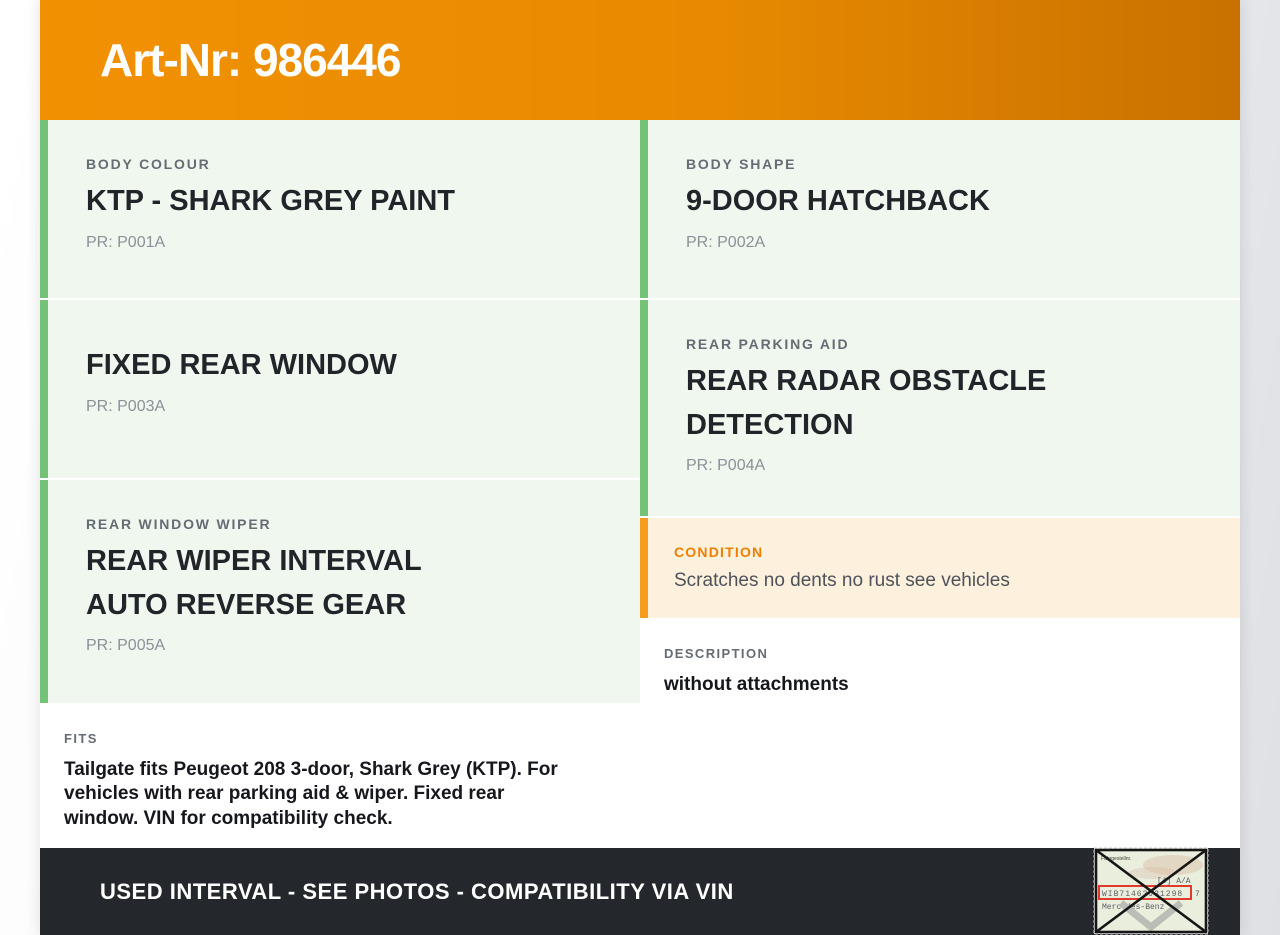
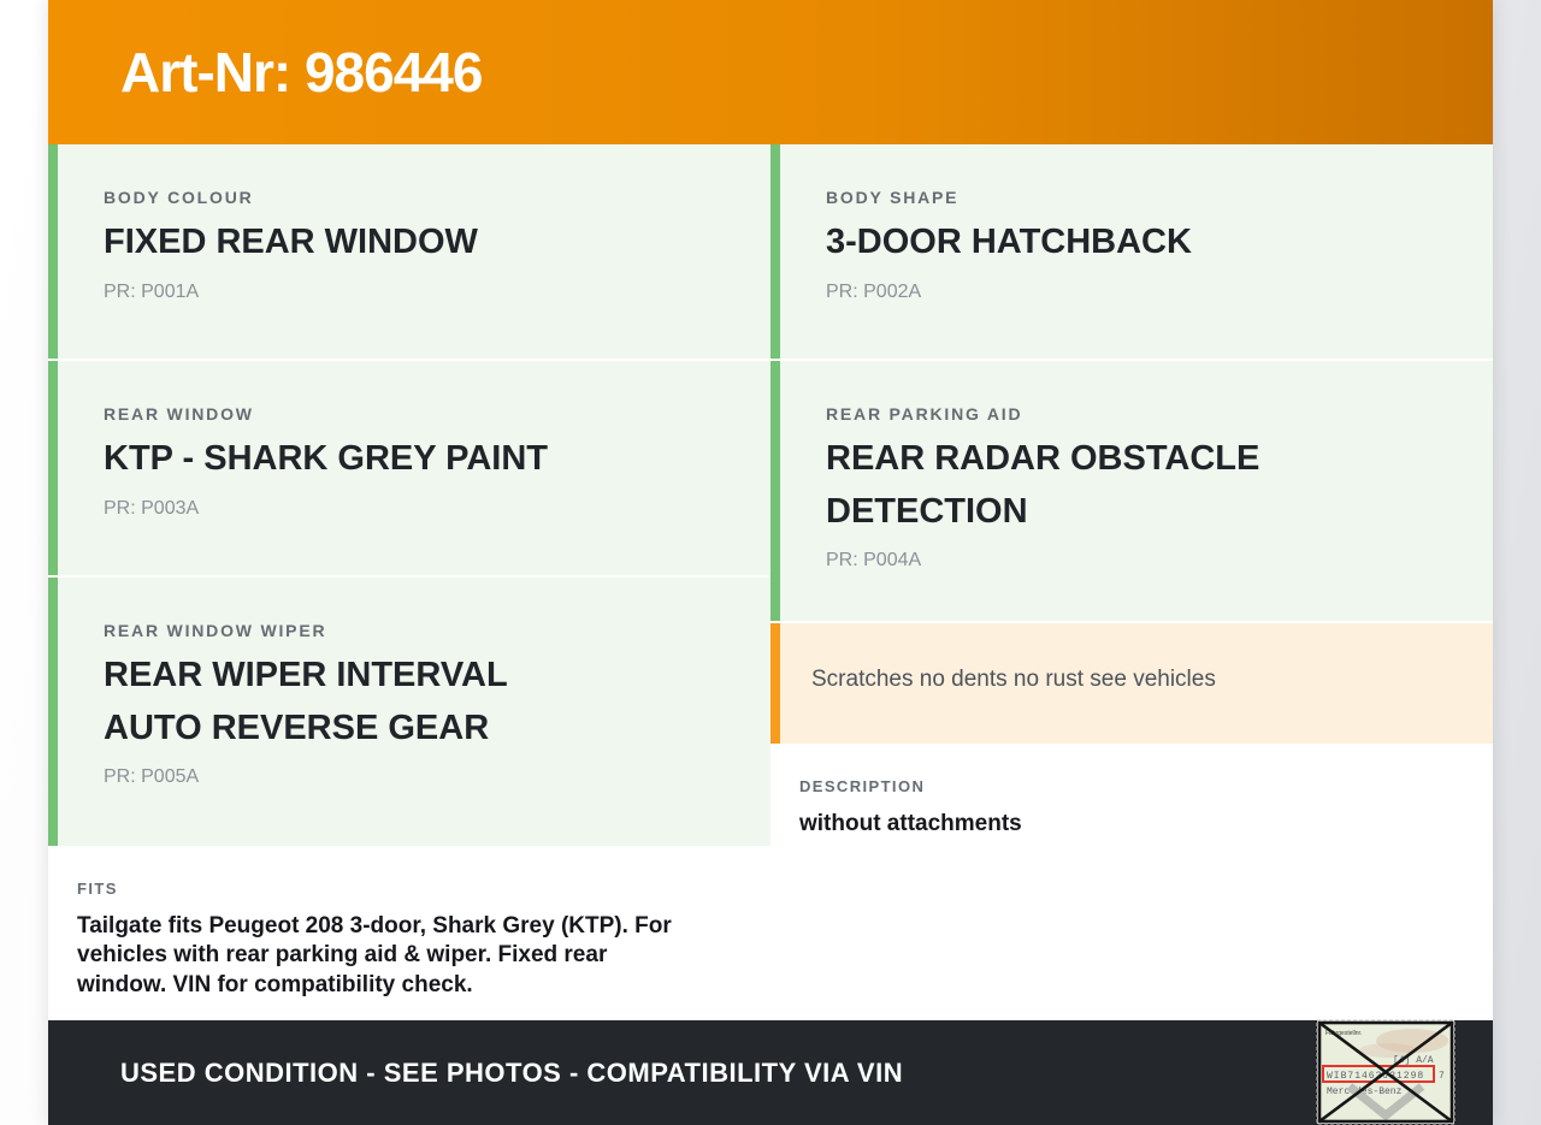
  Art-Nr: 986446
  BODY COLOUR
- KTP - SHARK GREY PAINT
+ FIXED REAR WINDOW
  PR: P001A
+ REAR WINDOW
- FIXED REAR WINDOW
+ KTP - SHARK GREY PAINT
  PR: P003A
  REAR WINDOW WIPER
  REAR WIPER INTERVAL
  AUTO REVERSE GEAR
  PR: P005A
  FITS
  Tailgate fits Peugeot 208 3-door, Shark Grey (KTP). For
  vehicles with rear parking aid & wiper. Fixed rear
  window. VIN for compatibility check.
  BODY SHAPE
- 9-DOOR HATCHBACK
+ 3-DOOR HATCHBACK
  PR: P002A
  REAR PARKING AID
  REAR RADAR OBSTACLE
  DETECTION
  PR: P004A
- CONDITION
  Scratches no dents no rust see vehicles
  DESCRIPTION
  without attachments
- USED INTERVAL - SEE PHOTOS - COMPATIBILITY VIA VIN
+ USED CONDITION - SEE PHOTOS - COMPATIBILITY VIA VIN
  [] A/A
  WIB7146J1298
  7
  Merces-Benz
